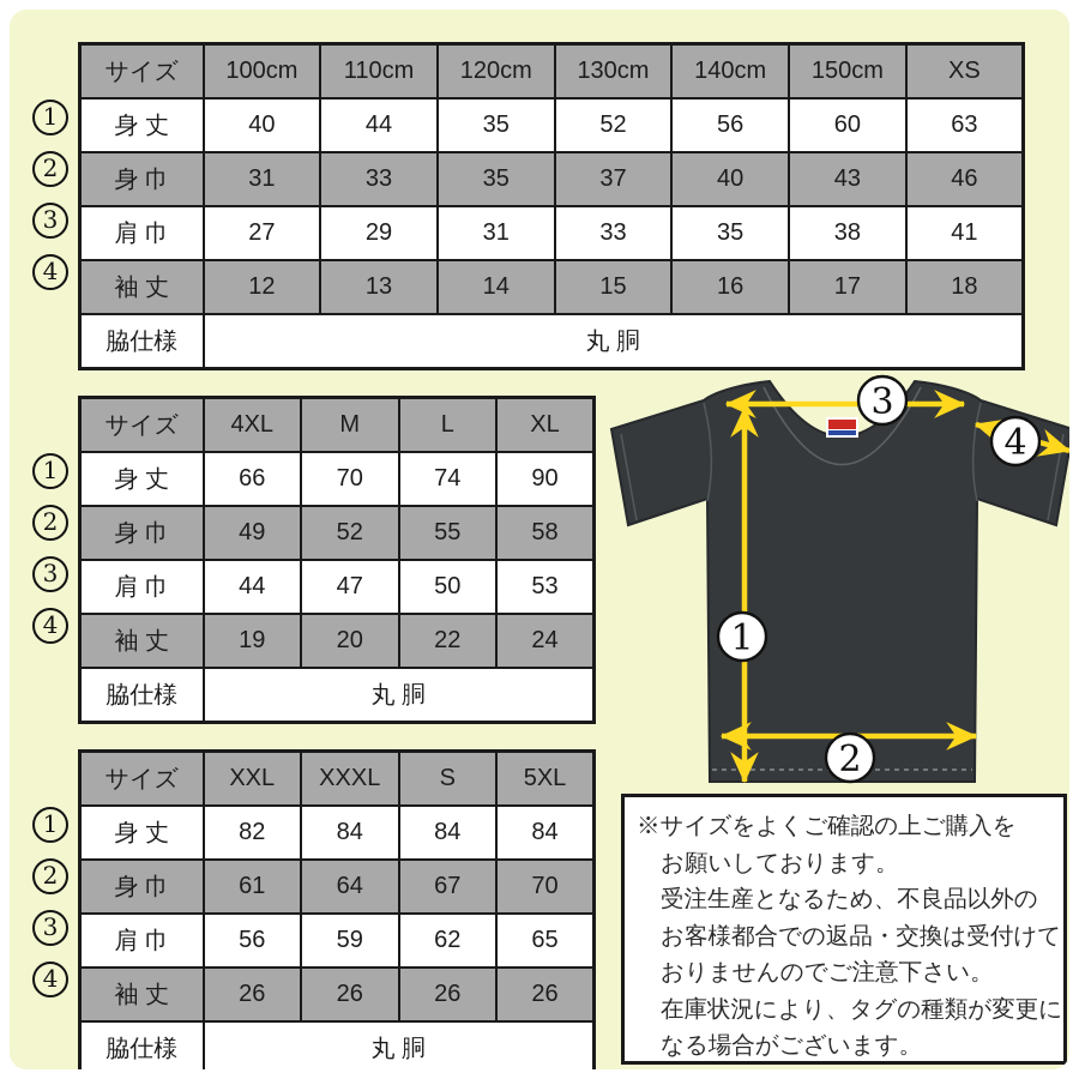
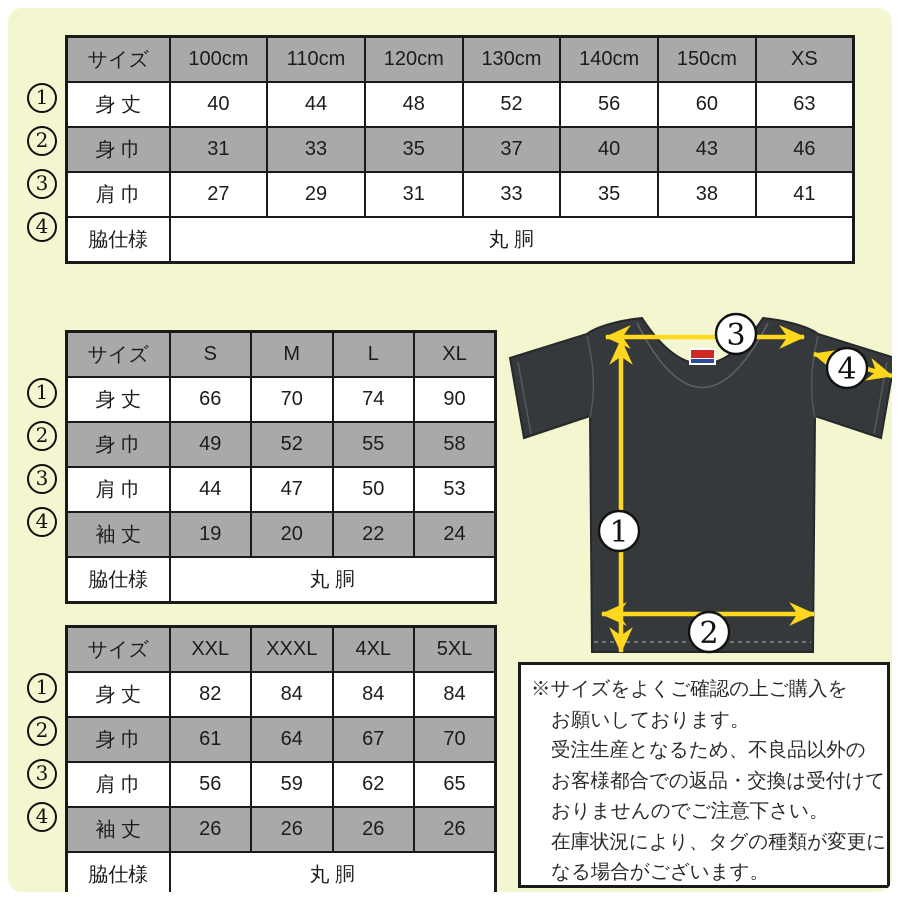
  サイズ	100cm	110cm	120cm	130cm	140cm	150cm	XS
- 身 丈	40	44	35	52	56	60	63
+ 身 丈	40	44	48	52	56	60	63
  身 巾	31	33	35	37	40	43	46
  肩 巾	27	29	31	33	35	38	41
- 袖 丈	12	13	14	15	16	17	18
  脇仕様	丸 胴
- サイズ	4XL	M	L	XL
+ サイズ	S	M	L	XL
  身 丈	66	70	74	90
  身 巾	49	52	55	58
  肩 巾	44	47	50	53
  袖 丈	19	20	22	24
  脇仕様	丸 胴
- サイズ	XXL	XXXL	S	5XL
+ サイズ	XXL	XXXL	4XL	5XL
  身 丈	82	84	84	84
  身 巾	61	64	67	70
  肩 巾	56	59	62	65
  袖 丈	26	26	26	26
  脇仕様	丸 胴
  1
  2
  3
  4
  1
  2
  3
  4
  1
  2
  3
  4
  3
  4
  1
  2
  ※サイズをよくご確認の上ご購入を
  お願いしております。
  受注生産となるため、不良品以外の
  お客様都合での返品・交換は受付けて
  おりませんのでご注意下さい。
  在庫状況により、タグの種類が変更に
  なる場合がございます。
